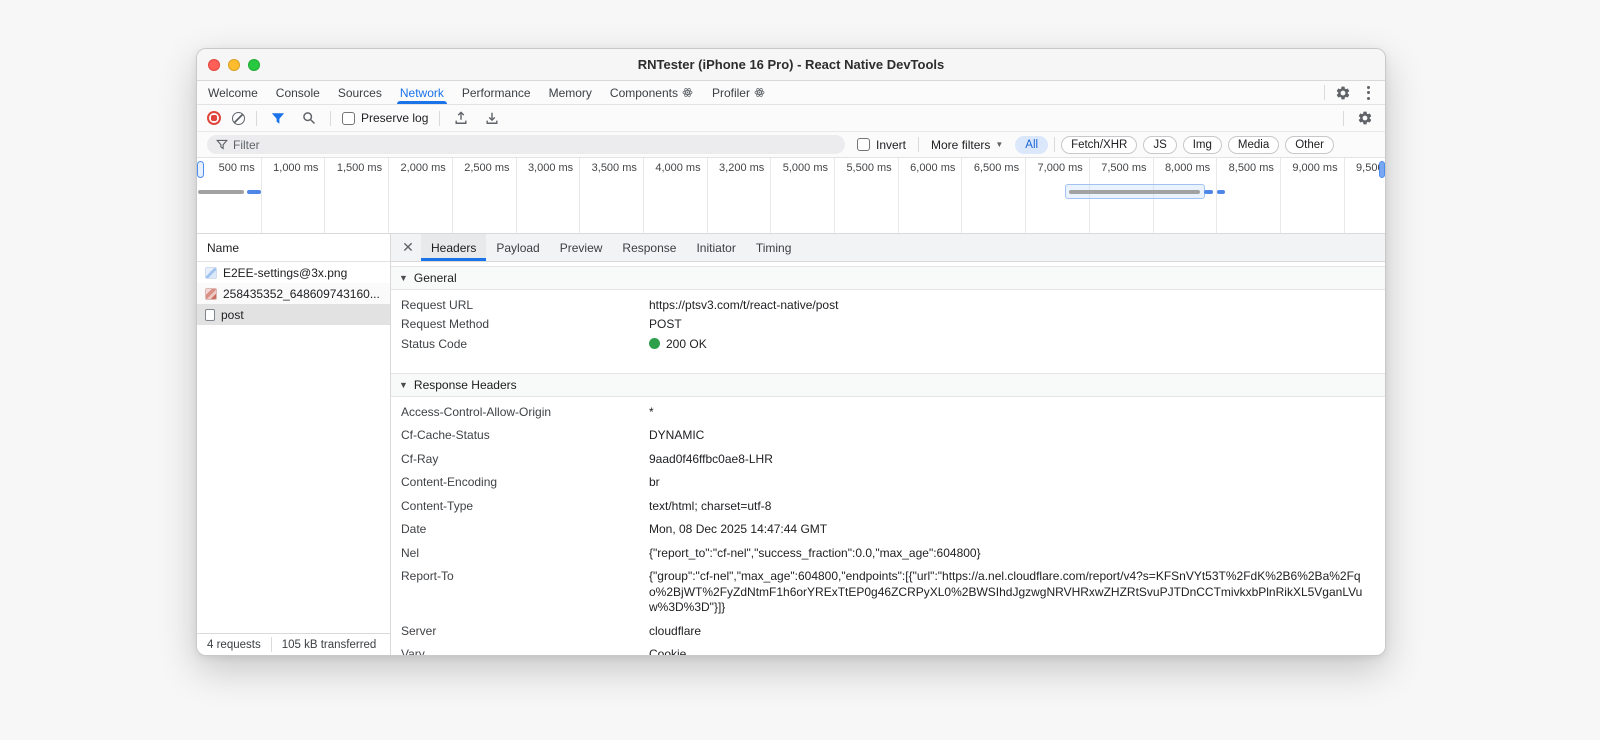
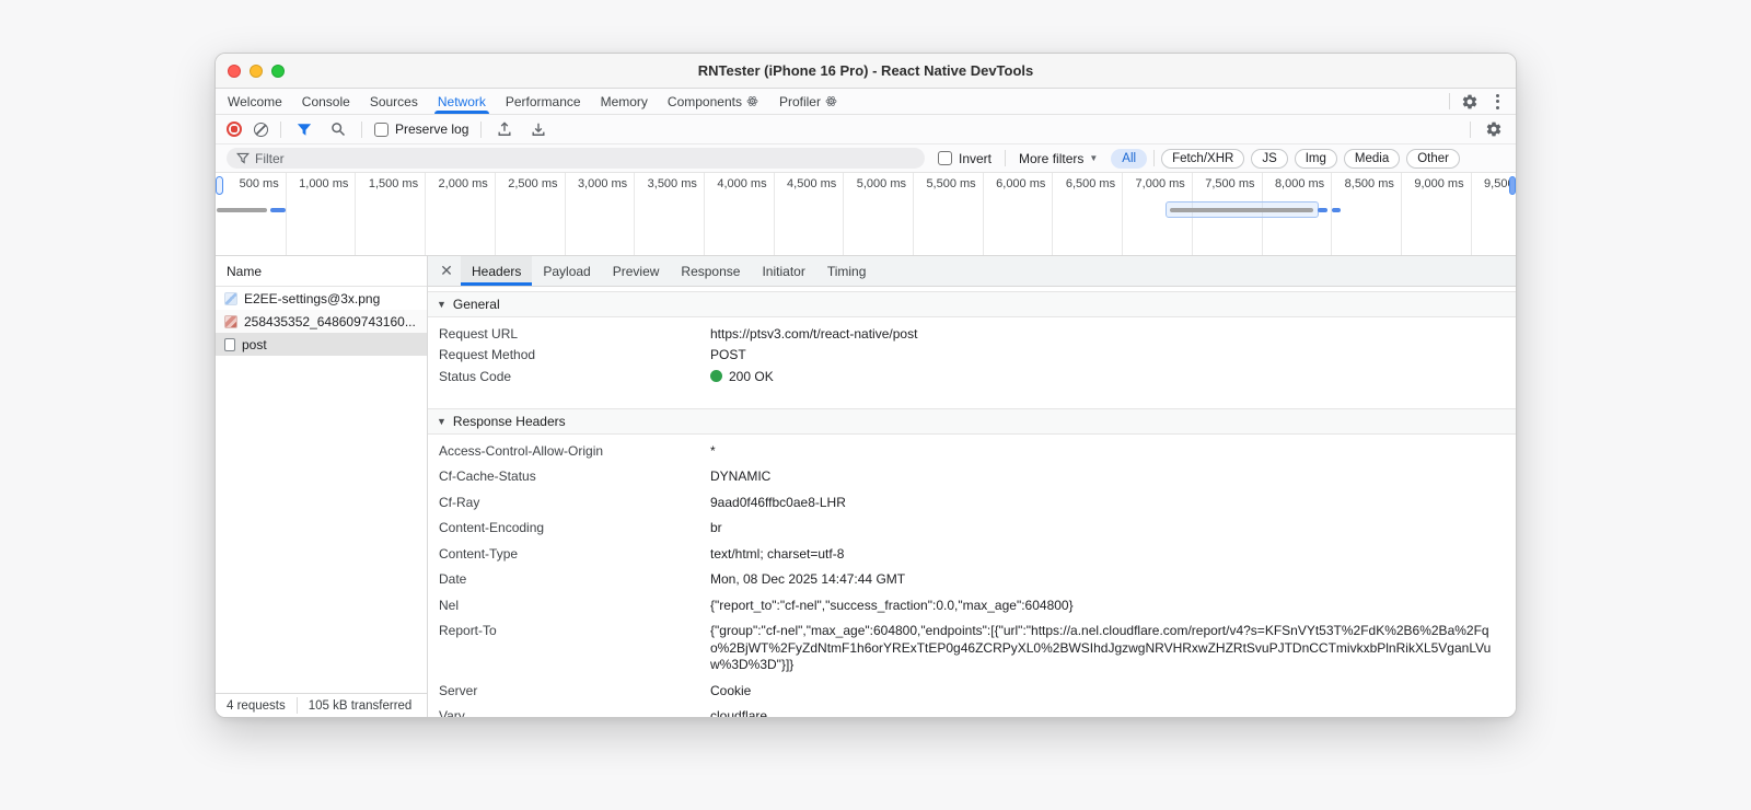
  RNTester (iPhone 16 Pro) - React Native DevTools
  Welcome
  Console
  Sources
  Network
  Performance
  Memory
  Components
  Profiler
  Preserve log
  Filter
  Invert
  More filters
  ▼
  All
  Fetch/XHR
  JS
  Img
  Media
  Other
  9,000 ms
  8,500 ms
  8,000 ms
  7,500 ms
  7,000 ms
  6,500 ms
  6,000 ms
  5,500 ms
  5,000 ms
- 3,200 ms
+ 4,500 ms
  4,000 ms
  3,500 ms
  3,000 ms
  2,500 ms
  2,000 ms
  1,500 ms
  1,000 ms
  500 ms
  Name
  E2EE-settings@3x.png
  258435352_648609743160...
  post
  4 requests
  105 kB transferred
  ✕
  Headers
  Payload
  Preview
  Response
  Initiator
  Timing
  ▼
  General
  Request URL
  https://ptsv3.com/t/react-native/post
  Request Method
  POST
  Status Code
  200 OK
  ▼
  Response Headers
  Access-Control-Allow-Origin
  *
  Cf-Cache-Status
  DYNAMIC
  Cf-Ray
  9aad0f46ffbc0ae8-LHR
  Content-Encoding
  br
  Content-Type
  text/html; charset=utf-8
  Date
  Mon, 08 Dec 2025 14:47:44 GMT
  Nel
  {"report_to":"cf-nel","success_fraction":0.0,"max_age":604800}
  Report-To
  {"group":"cf-nel","max_age":604800,"endpoints":[{"url":"https://a.nel.cloudflare.com/report/v4?s=KFSnVYt53T%2FdK%2B6%2Ba%2Fqo%2BjWT%2FyZdNtmF1h6orYRExTtEP0g46ZCRPyXL0%2BWSIhdJgzwgNRVHRxwZHZRtSvuPJTDnCCTmivkxbPlnRikXL5VganLVuw%3D%3D"}]}
  Server
- cloudflare
+ Cookie
  Vary
- Cookie
+ cloudflare
